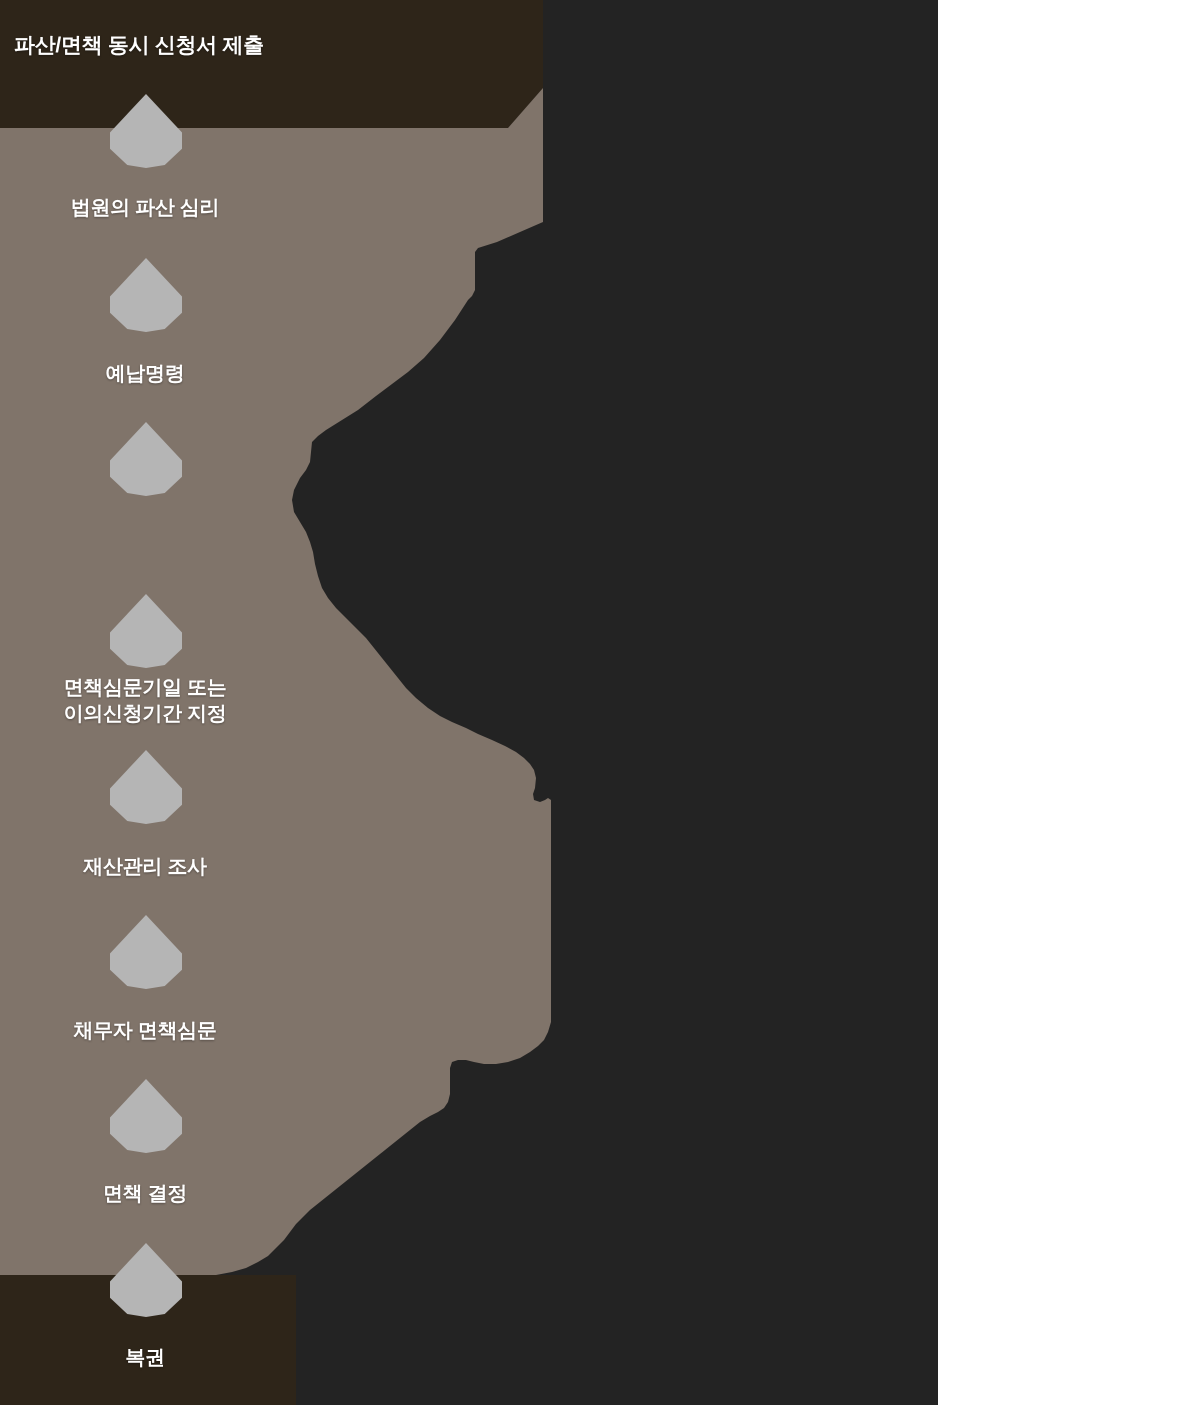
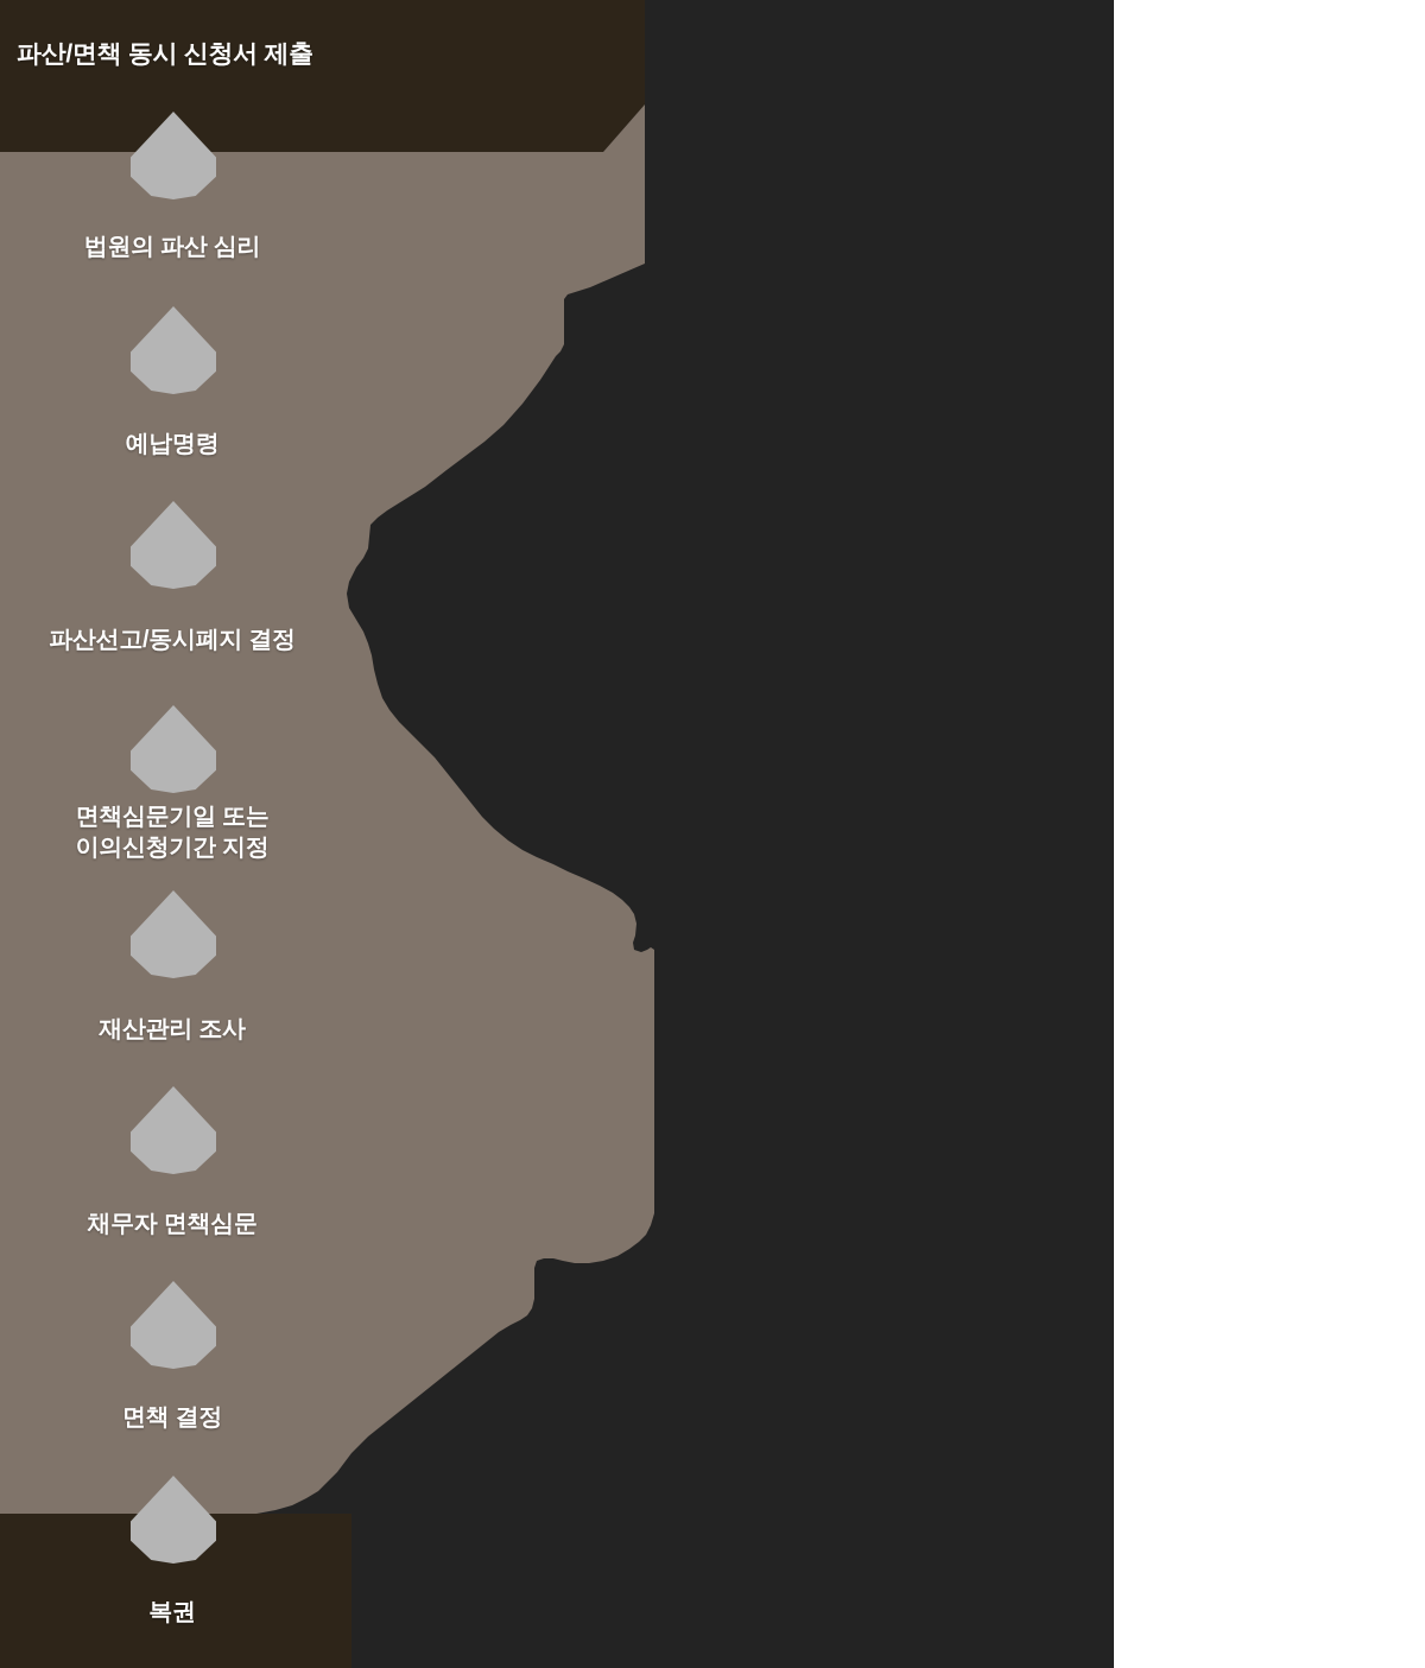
  파산/면책 동시 신청서 제출
  법원의 파산 심리
  예납명령
+ 파산선고/동시폐지 결정
  면책심문기일 또는
  이의신청기간 지정
  재산관리 조사
  채무자 면책심문
  면책 결정
  복권
